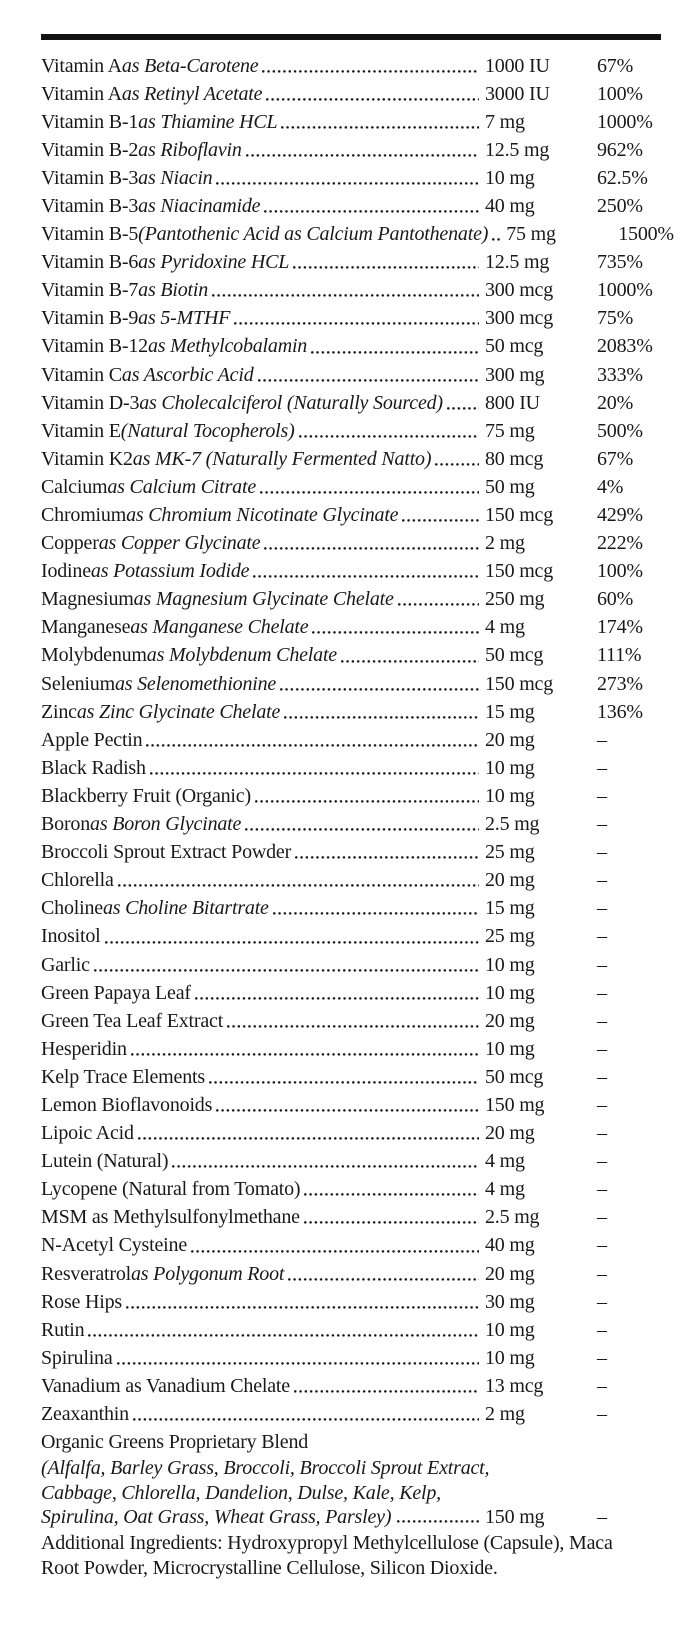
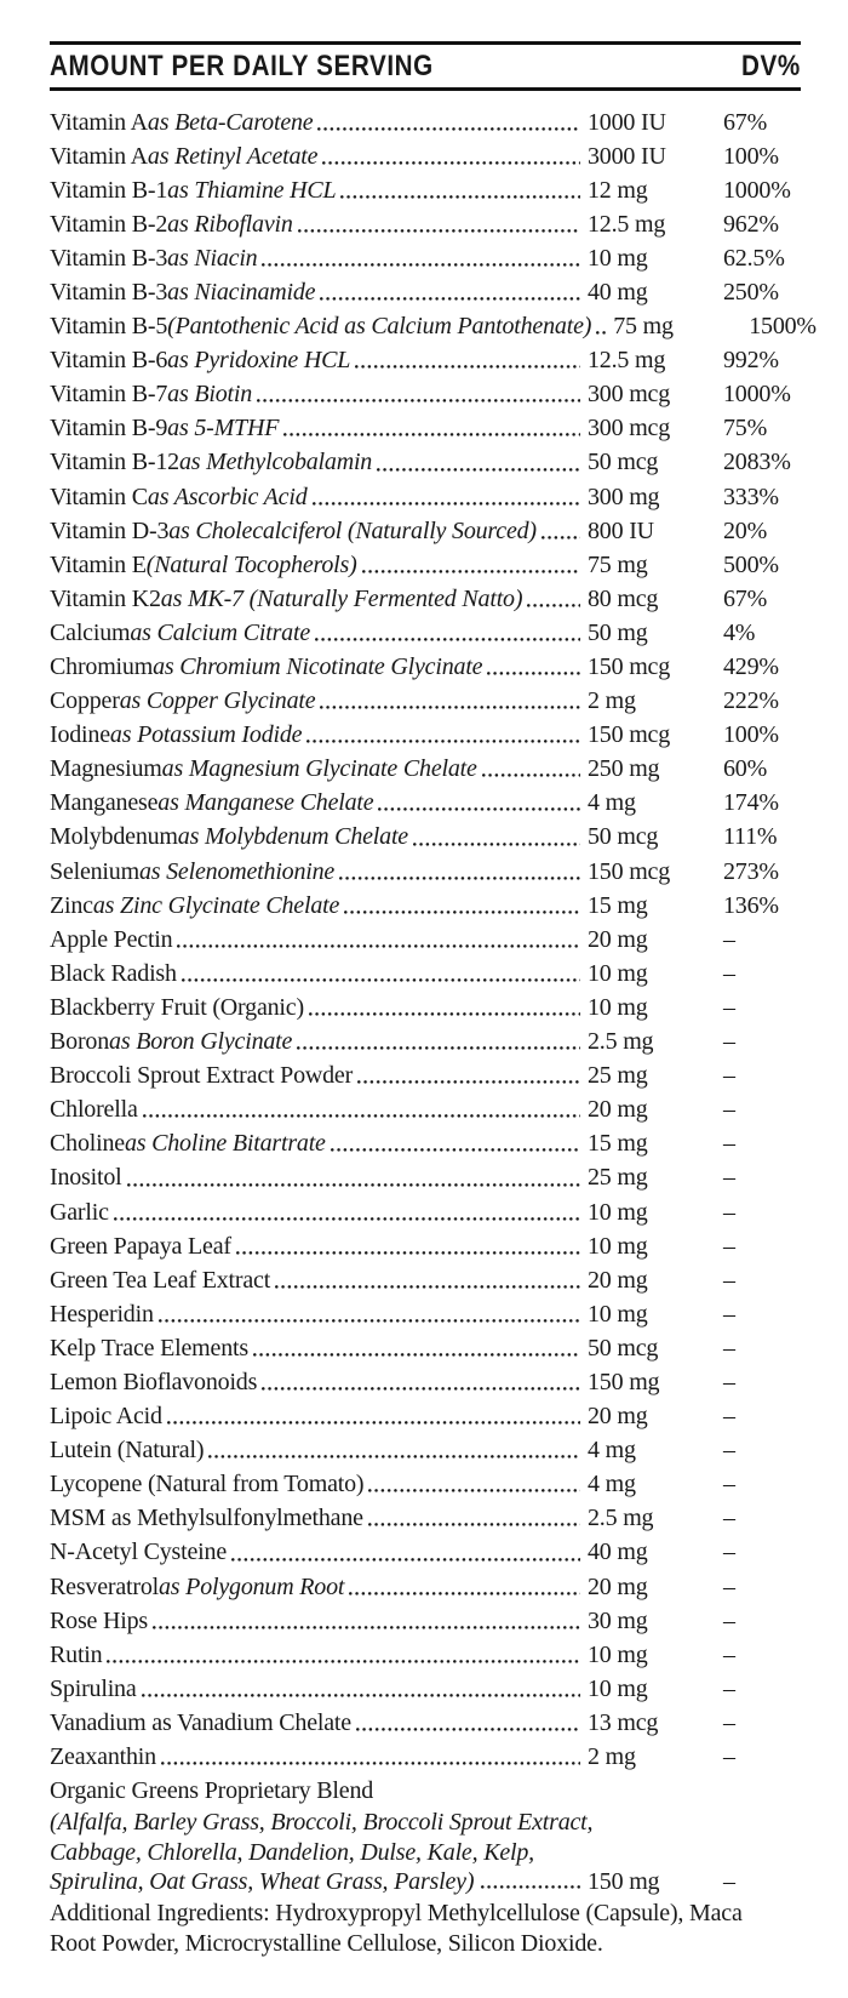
+ AMOUNT PER DAILY SERVING
+ DV%
  Vitamin A
  as Beta-Carotene
  1000 IU
  67%
  Vitamin A
  as Retinyl Acetate
  3000 IU
  100%
  Vitamin B-1
  as Thiamine HCL
- 7 mg
+ 12 mg
  1000%
  Vitamin B-2
  as Riboflavin
  12.5 mg
  962%
  Vitamin B-3
  as Niacin
  10 mg
  62.5%
  Vitamin B-3
  as Niacinamide
  40 mg
  250%
  Vitamin B-5
  (Pantothenic Acid as Calcium Pantothenate)
  75 mg
  1500%
  Vitamin B-6
  as Pyridoxine HCL
  12.5 mg
- 735%
+ 992%
  Vitamin B-7
  as Biotin
  300 mcg
  1000%
  Vitamin B-9
  as 5-MTHF
  300 mcg
  75%
  Vitamin B-12
  as Methylcobalamin
  50 mcg
  2083%
  Vitamin C
  as Ascorbic Acid
  300 mg
  333%
  Vitamin D-3
  as Cholecalciferol (Naturally Sourced)
  800 IU
  20%
  Vitamin E
  (Natural Tocopherols)
  75 mg
  500%
  Vitamin K2
  as MK-7 (Naturally Fermented Natto)
  80 mcg
  67%
  Calcium
  as Calcium Citrate
  50 mg
  4%
  Chromium
  as Chromium Nicotinate Glycinate
  150 mcg
  429%
  Copper
  as Copper Glycinate
  2 mg
  222%
  Iodine
  as Potassium Iodide
  150 mcg
  100%
  Magnesium
  as Magnesium Glycinate Chelate
  250 mg
  60%
  Manganese
  as Manganese Chelate
  4 mg
  174%
  Molybdenum
  as Molybdenum Chelate
  50 mcg
  111%
  Selenium
  as Selenomethionine
  150 mcg
  273%
  Zinc
  as Zinc Glycinate Chelate
  15 mg
  136%
  Apple Pectin
  20 mg
  –
  Black Radish
  10 mg
  –
  Blackberry Fruit (Organic)
  10 mg
  –
  Boron
  as Boron Glycinate
  2.5 mg
  –
  Broccoli Sprout Extract Powder
  25 mg
  –
  Chlorella
  20 mg
  –
  Choline
  as Choline Bitartrate
  15 mg
  –
  Inositol
  25 mg
  –
  Garlic
  10 mg
  –
  Green Papaya Leaf
  10 mg
  –
  Green Tea Leaf Extract
  20 mg
  –
  Hesperidin
  10 mg
  –
  Kelp Trace Elements
  50 mcg
  –
  Lemon Bioflavonoids
  150 mg
  –
  Lipoic Acid
  20 mg
  –
  Lutein (Natural)
  4 mg
  –
  Lycopene (Natural from Tomato)
  4 mg
  –
  MSM as Methylsulfonylmethane
  2.5 mg
  –
  N-Acetyl Cysteine
  40 mg
  –
  Resveratrol
  as Polygonum Root
  20 mg
  –
  Rose Hips
  30 mg
  –
  Rutin
  10 mg
  –
  Spirulina
  10 mg
  –
  Vanadium as Vanadium Chelate
  13 mcg
  –
  Zeaxanthin
  2 mg
  –
  Organic Greens Proprietary Blend
  (Alfalfa, Barley Grass, Broccoli, Broccoli Sprout Extract,
  Cabbage, Chlorella, Dandelion, Dulse, Kale, Kelp,
  Spirulina, Oat Grass, Wheat Grass, Parsley)
  150 mg
  –
  Additional Ingredients: Hydroxypropyl Methylcellulose (Capsule), Maca
  Root Powder, Microcrystalline Cellulose, Silicon Dioxide.
